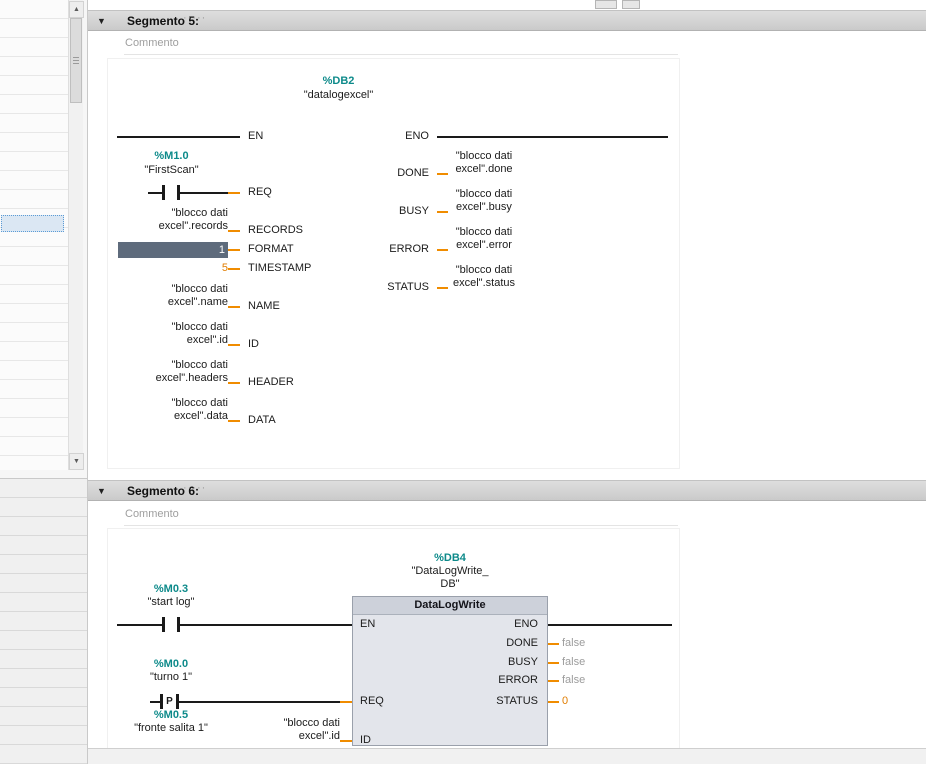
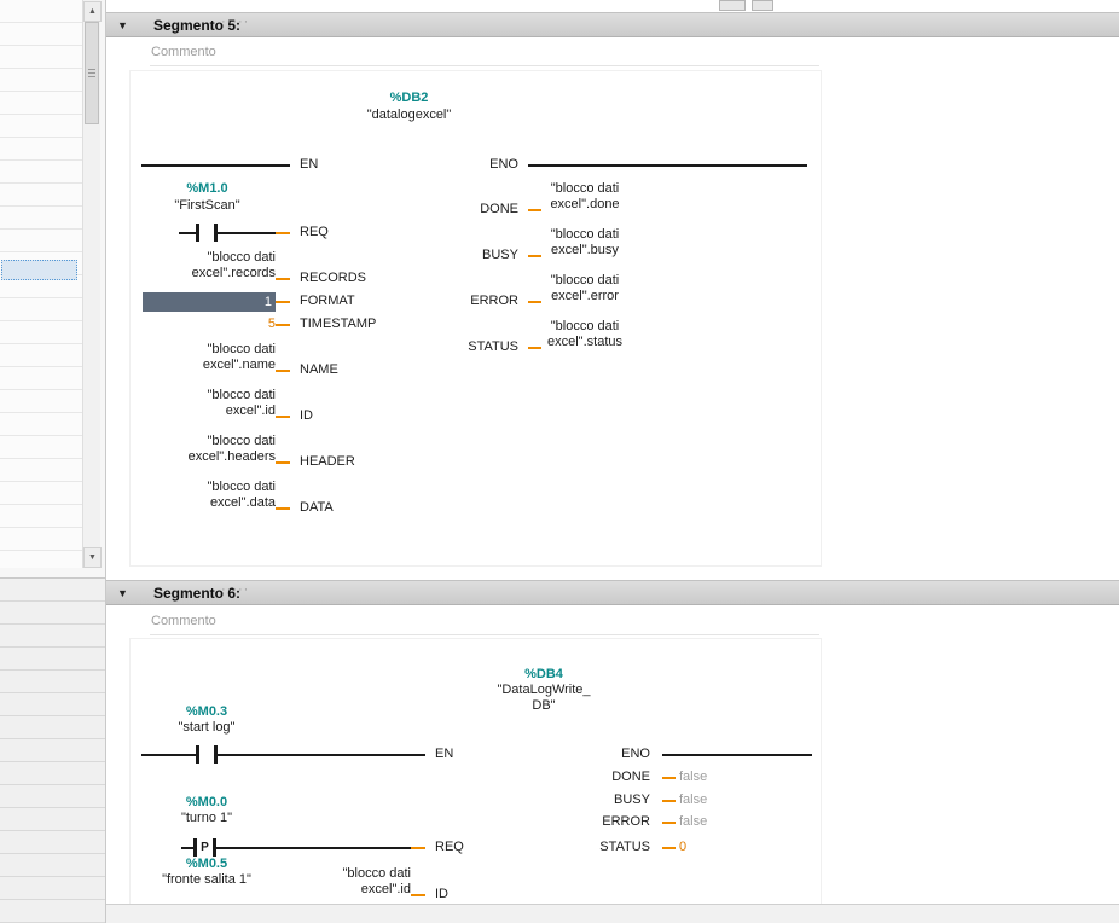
  ▼
  Segmento 5:
  ·····
  Commento
  %DB2
  "datalogexcel"
  EN
  REQ
  RECORDS
  FORMAT
  TIMESTAMP
  NAME
  ID
  HEADER
  DATA
  ENO
  DONE
  BUSY
  ERROR
  STATUS
  %M1.0
  "FirstScan"
  "blocco dati
  excel".records
  1
  5
  "blocco dati
  excel".name
  "blocco dati
  excel".id
  "blocco dati
  excel".headers
  "blocco dati
  excel".data
  "blocco dati
  excel".done
  "blocco dati
  excel".busy
  "blocco dati
  excel".error
  "blocco dati
  excel".status
  ▼
  Segmento 6:
  ·····
  Commento
  %DB4
  "DataLogWrite_
  DB"
- DataLogWrite
  EN
  REQ
  ID
  ENO
  DONE
  BUSY
  ERROR
  STATUS
  %M0.3
  "start log"
  %M0.0
  "turno 1"
  P
  %M0.5
  "fronte salita 1"
  "blocco dati
  excel".id
  false
  false
  false
  0
